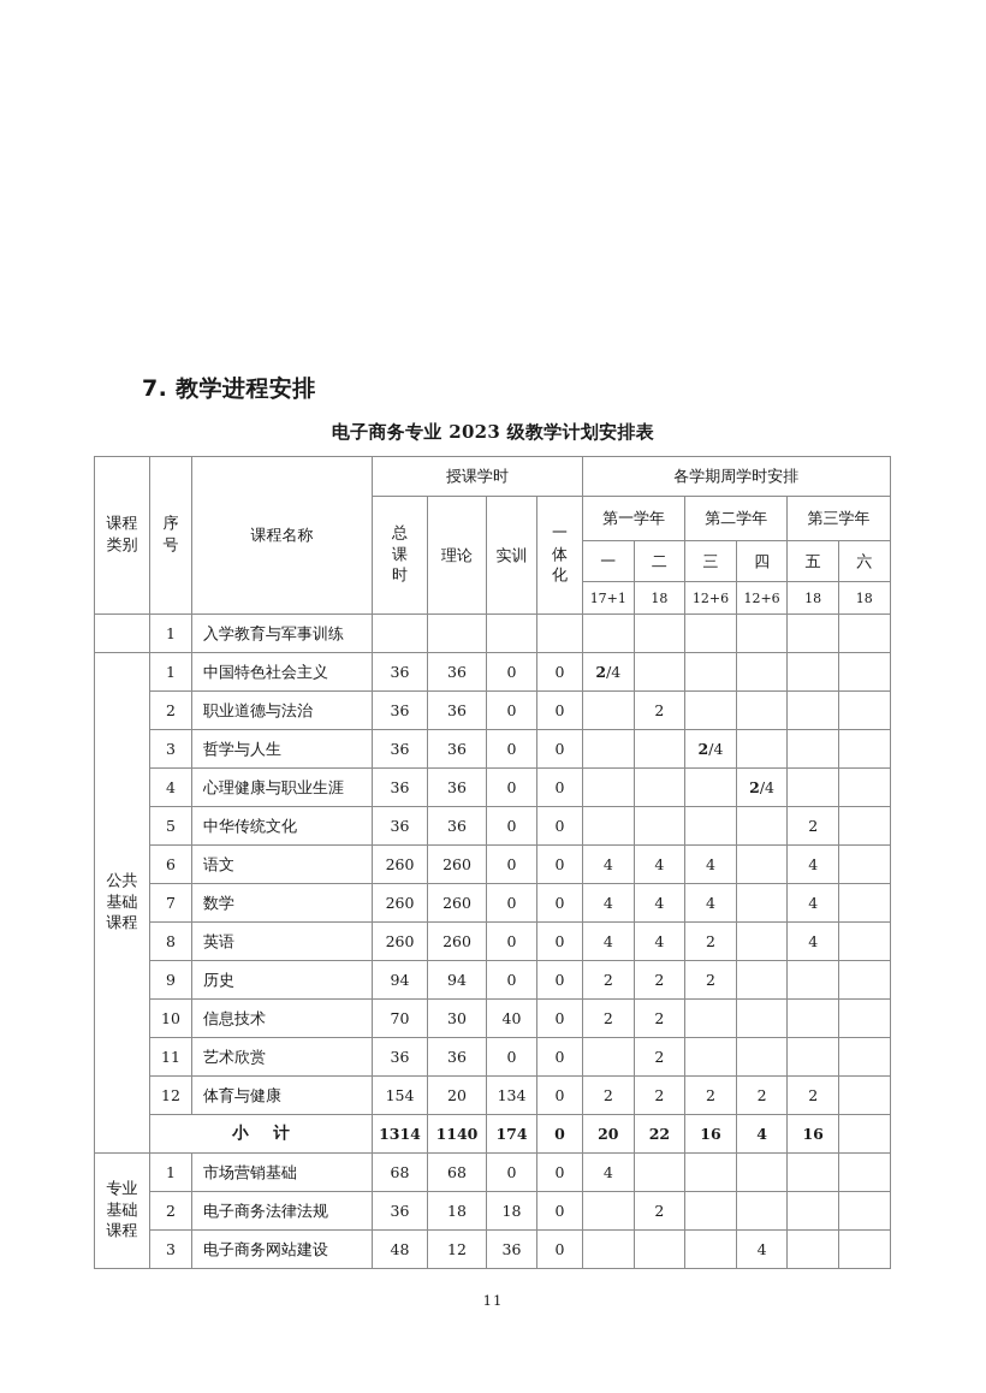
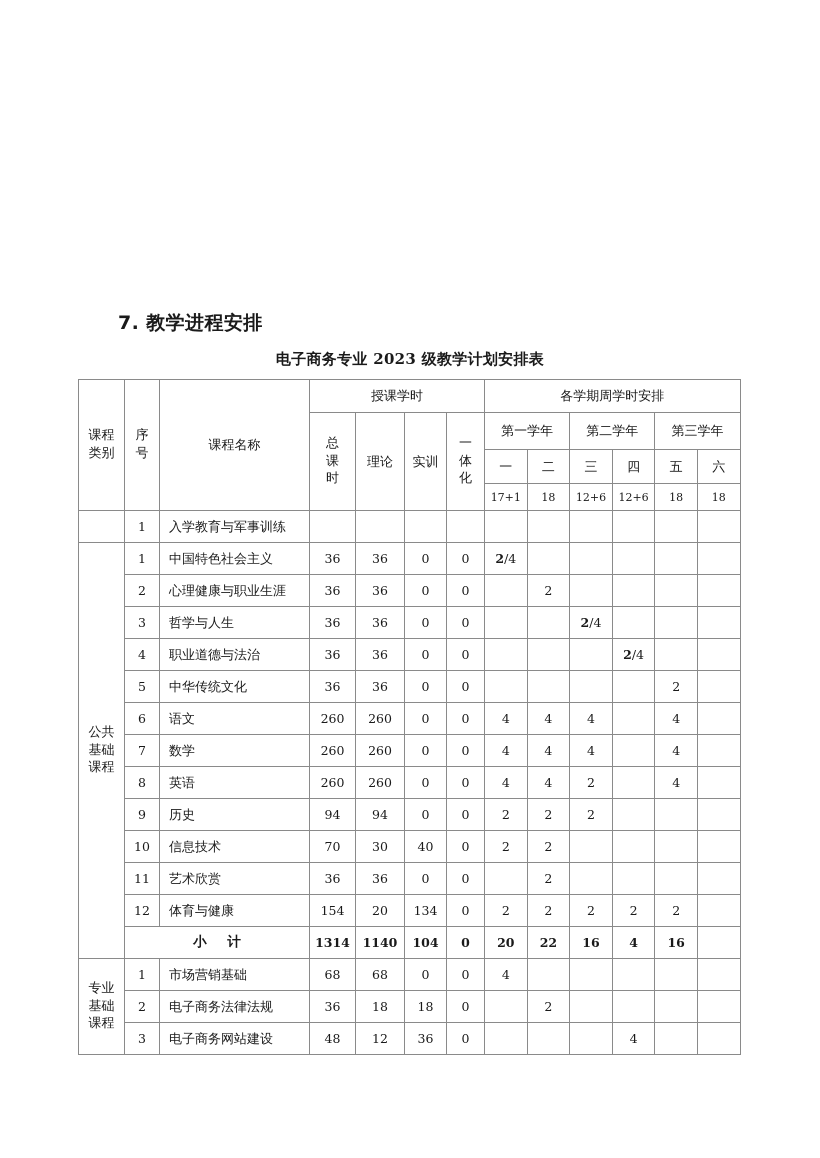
  7. 教学进程安排
  电子商务专业 2023 级教学计划安排表
  课程 类别	序 号	课程名称	授课学时	各学期周学时安排
  总 课 时	理论	实训	一 体 化	第一学年	第二学年	第三学年
  一	二	三	四	五	六
  17+1	18	12+6	12+6	18	18
  	1	入学教育与军事训练
  公共基础课程	1	中国特色社会主义	36	36	0	0	2/4
- 2	职业道德与法治	36	36	0	0		2
+ 2	心理健康与职业生涯	36	36	0	0		2
  3	哲学与人生	36	36	0	0			2/4
- 4	心理健康与职业生涯	36	36	0	0				2/4
+ 4	职业道德与法治	36	36	0	0				2/4
  5	中华传统文化	36	36	0	0					2
  6	语文	260	260	0	0	4	4	4		4
  7	数学	260	260	0	0	4	4	4		4
  8	英语	260	260	0	0	4	4	2		4
  9	历史	94	94	0	0	2	2	2
  10	信息技术	70	30	40	0	2	2
  11	艺术欣赏	36	36	0	0		2
  12	体育与健康	154	20	134	0	2	2	2	2	2
- 小 计	1314	1140	174	0	20	22	16	4	16
+ 小 计	1314	1140	104	0	20	22	16	4	16
  专业基础课程	1	市场营销基础	68	68	0	0	4
  2	电子商务法律法规	36	18	18	0		2
  3	电子商务网站建设	48	12	36	0				4
- 11
